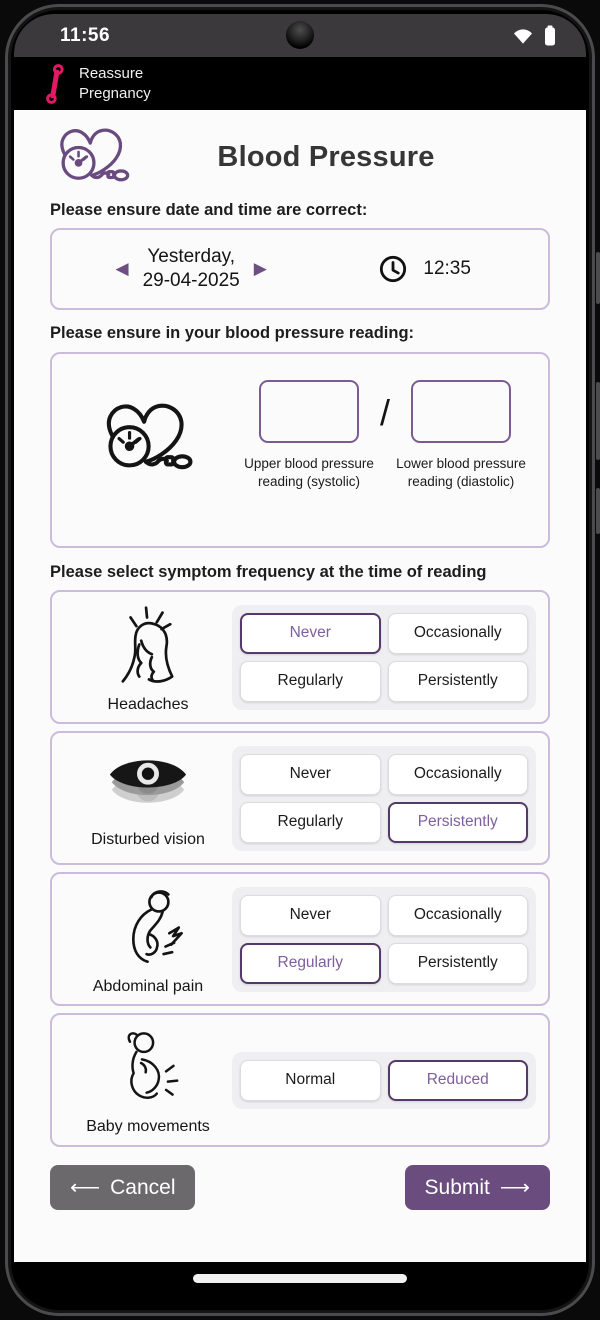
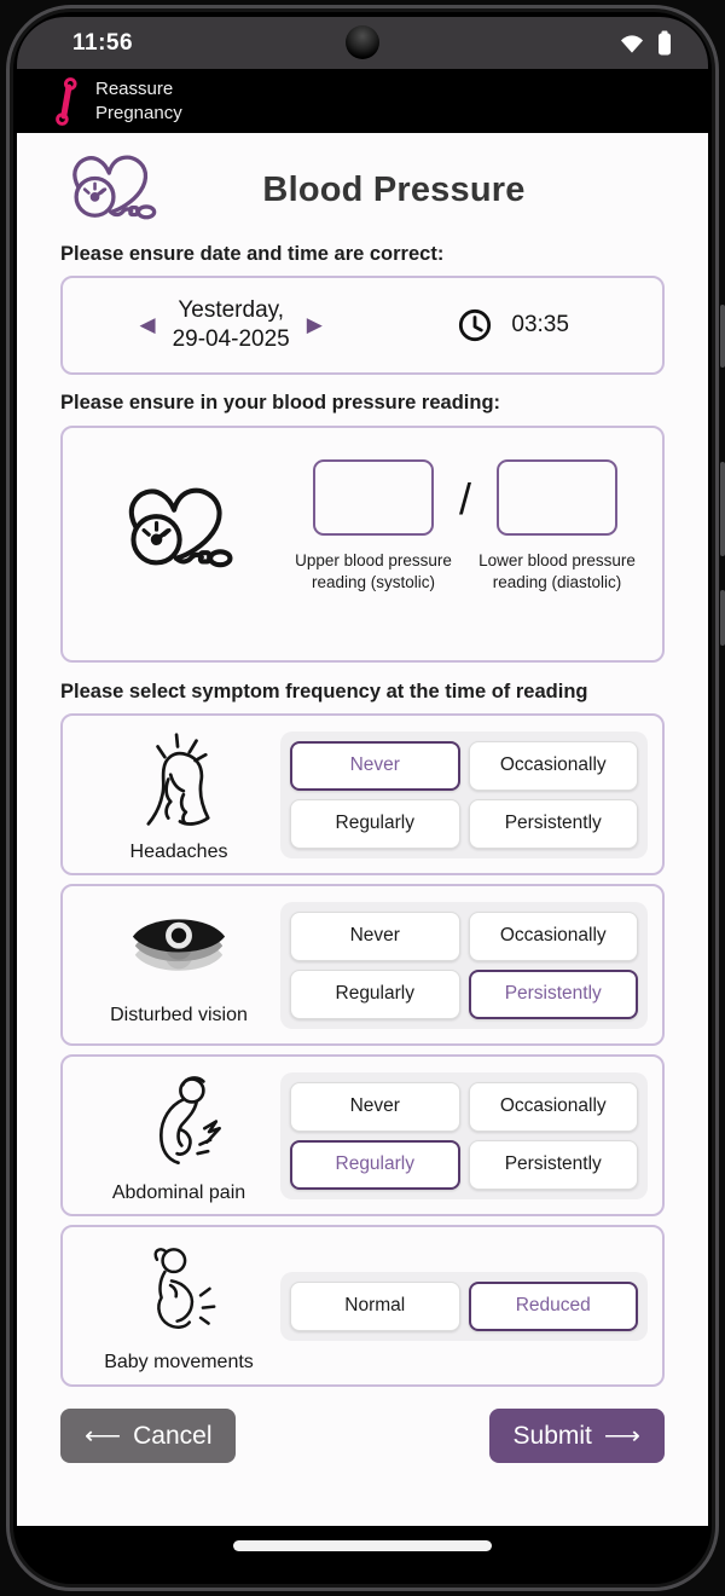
  11:56
  Reassure
  Pregnancy
  Blood Pressure
  Please ensure date and time are correct:
  ◀
  Yesterday,
  29-04-2025
  ▶
- 12:35
+ 03:35
  Please ensure in your blood pressure reading:
  Upper blood pressure reading (systolic)
  /
  Lower blood pressure reading (diastolic)
  Please select symptom frequency at the time of reading
  Headaches
  Never
  Occasionally
  Regularly
  Persistently
  Disturbed vision
  Never
  Occasionally
  Regularly
  Persistently
  Abdominal pain
  Never
  Occasionally
  Regularly
  Persistently
  Baby movements
  Normal
  Reduced
  ⟵
  Cancel
  Submit
  ⟶
